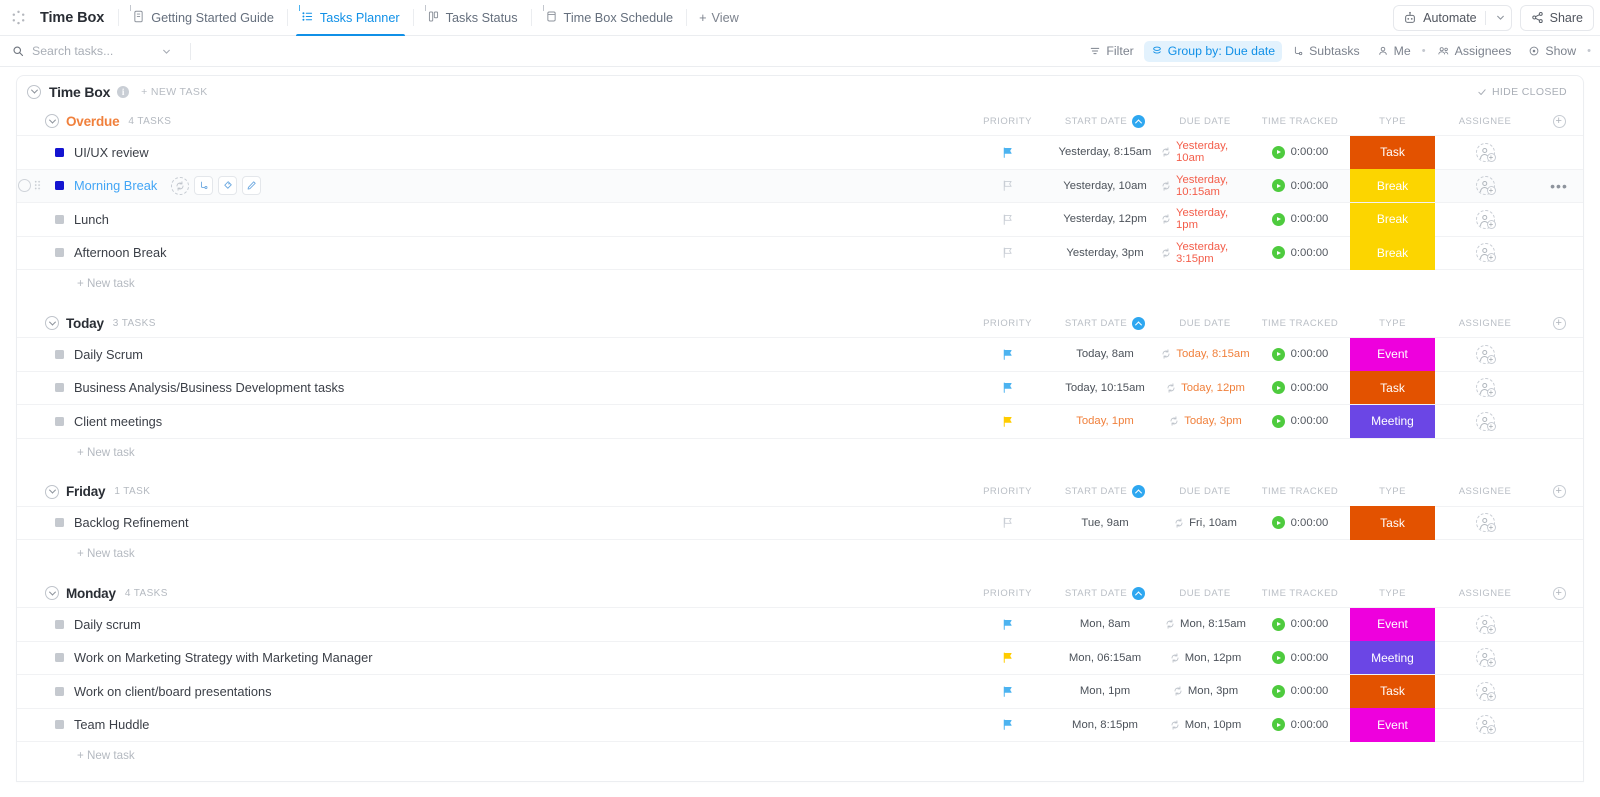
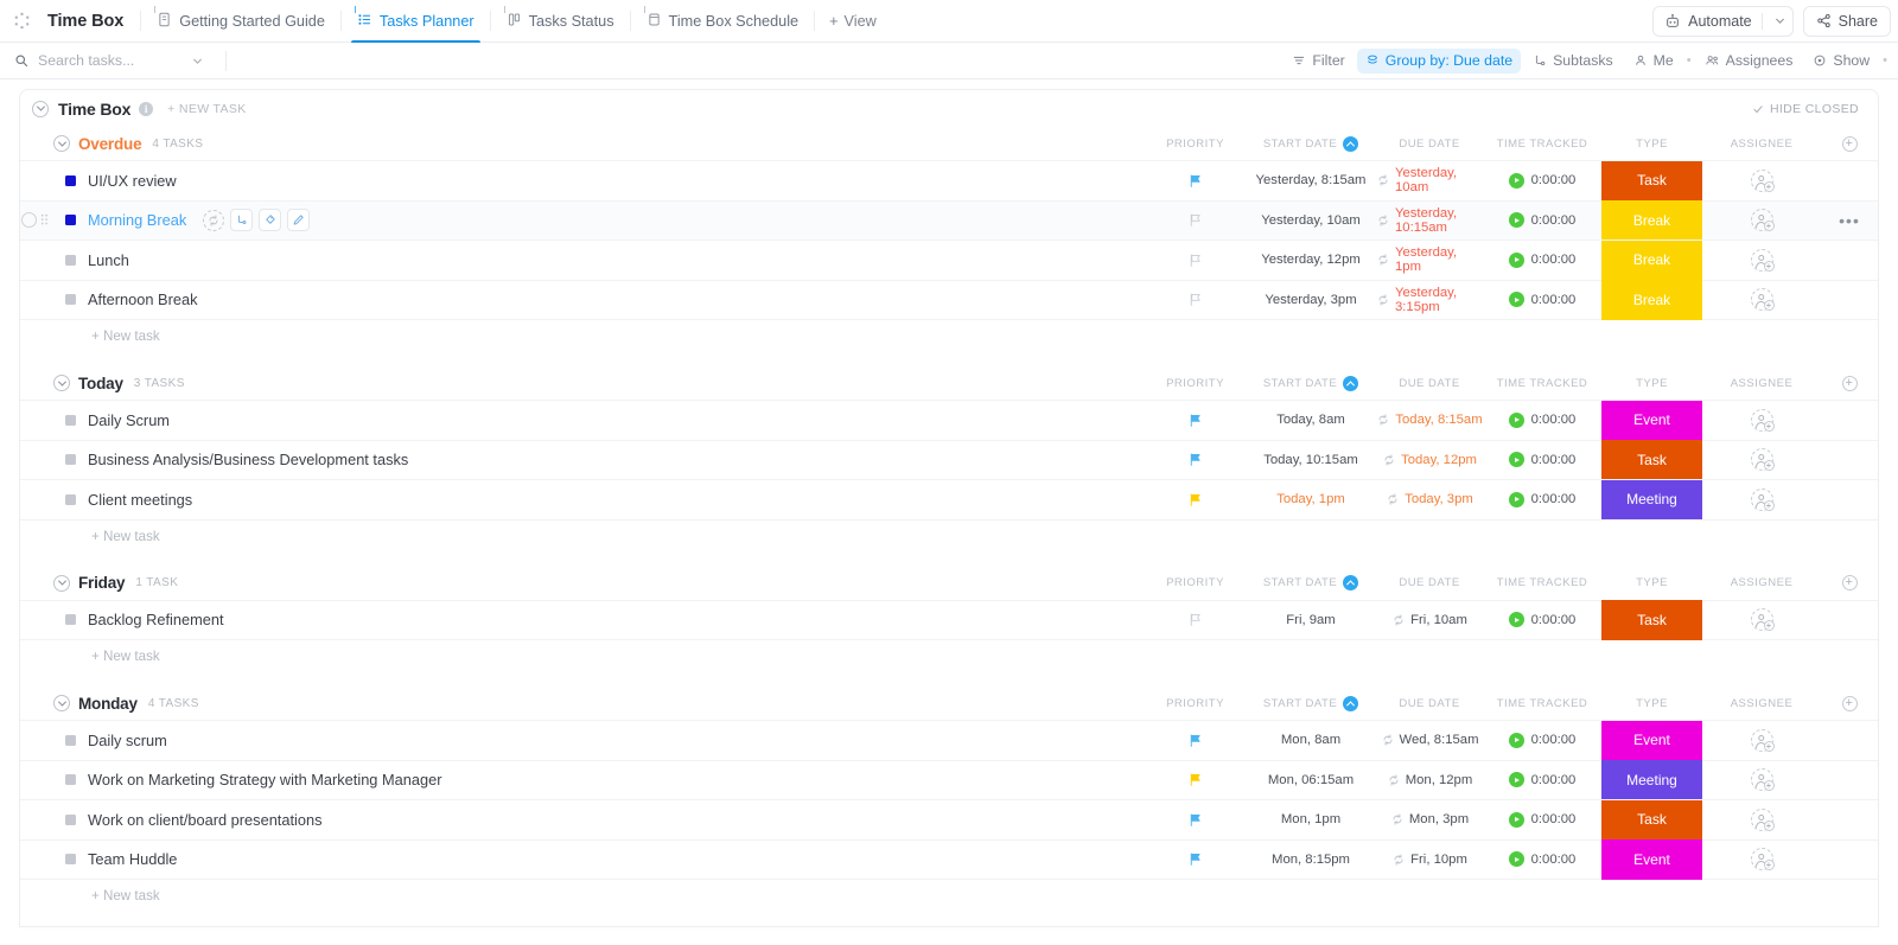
  Time Box
  Getting Started Guide
  Tasks Planner
  Tasks Status
  Time Box Schedule
  +
  View
  Automate
  Share
  Search tasks...
  Filter
  Group by: Due date
  Subtasks
  Me
  •
  Assignees
  Show
  •
  Time Box
  i
  + NEW TASK
  HIDE CLOSED
  Overdue
  4 TASKS
  PRIORITY
  START DATE
  DUE DATE
  TIME TRACKED
  TYPE
  ASSIGNEE
  +
  UI/UX review
  Yesterday, 8:15am
  Yesterday, 10am
  0:00:00
  Task
  +
  Morning Break
  Yesterday, 10am
  Yesterday, 10:15am
  0:00:00
  Break
  +
  •••
  Lunch
  Yesterday, 12pm
  Yesterday, 1pm
  0:00:00
  Break
  +
  Afternoon Break
  Yesterday, 3pm
  Yesterday, 3:15pm
  0:00:00
  Break
  +
  + New task
  Today
  3 TASKS
  PRIORITY
  START DATE
  DUE DATE
  TIME TRACKED
  TYPE
  ASSIGNEE
  +
  Daily Scrum
  Today, 8am
  Today, 8:15am
  0:00:00
  Event
  +
  Business Analysis/Business Development tasks
  Today, 10:15am
  Today, 12pm
  0:00:00
  Task
  +
  Client meetings
  Today, 1pm
  Today, 3pm
  0:00:00
  Meeting
  +
  + New task
  Friday
  1 TASK
  PRIORITY
  START DATE
  DUE DATE
  TIME TRACKED
  TYPE
  ASSIGNEE
  +
  Backlog Refinement
- Tue, 9am
+ Fri, 9am
  Fri, 10am
  0:00:00
  Task
  +
  + New task
  Monday
  4 TASKS
  PRIORITY
  START DATE
  DUE DATE
  TIME TRACKED
  TYPE
  ASSIGNEE
  +
  Daily scrum
  Mon, 8am
- Mon, 8:15am
+ Wed, 8:15am
  0:00:00
  Event
  +
  Work on Marketing Strategy with Marketing Manager
  Mon, 06:15am
  Mon, 12pm
  0:00:00
  Meeting
  +
  Work on client/board presentations
  Mon, 1pm
  Mon, 3pm
  0:00:00
  Task
  +
  Team Huddle
  Mon, 8:15pm
- Mon, 10pm
+ Fri, 10pm
  0:00:00
  Event
  +
  + New task
